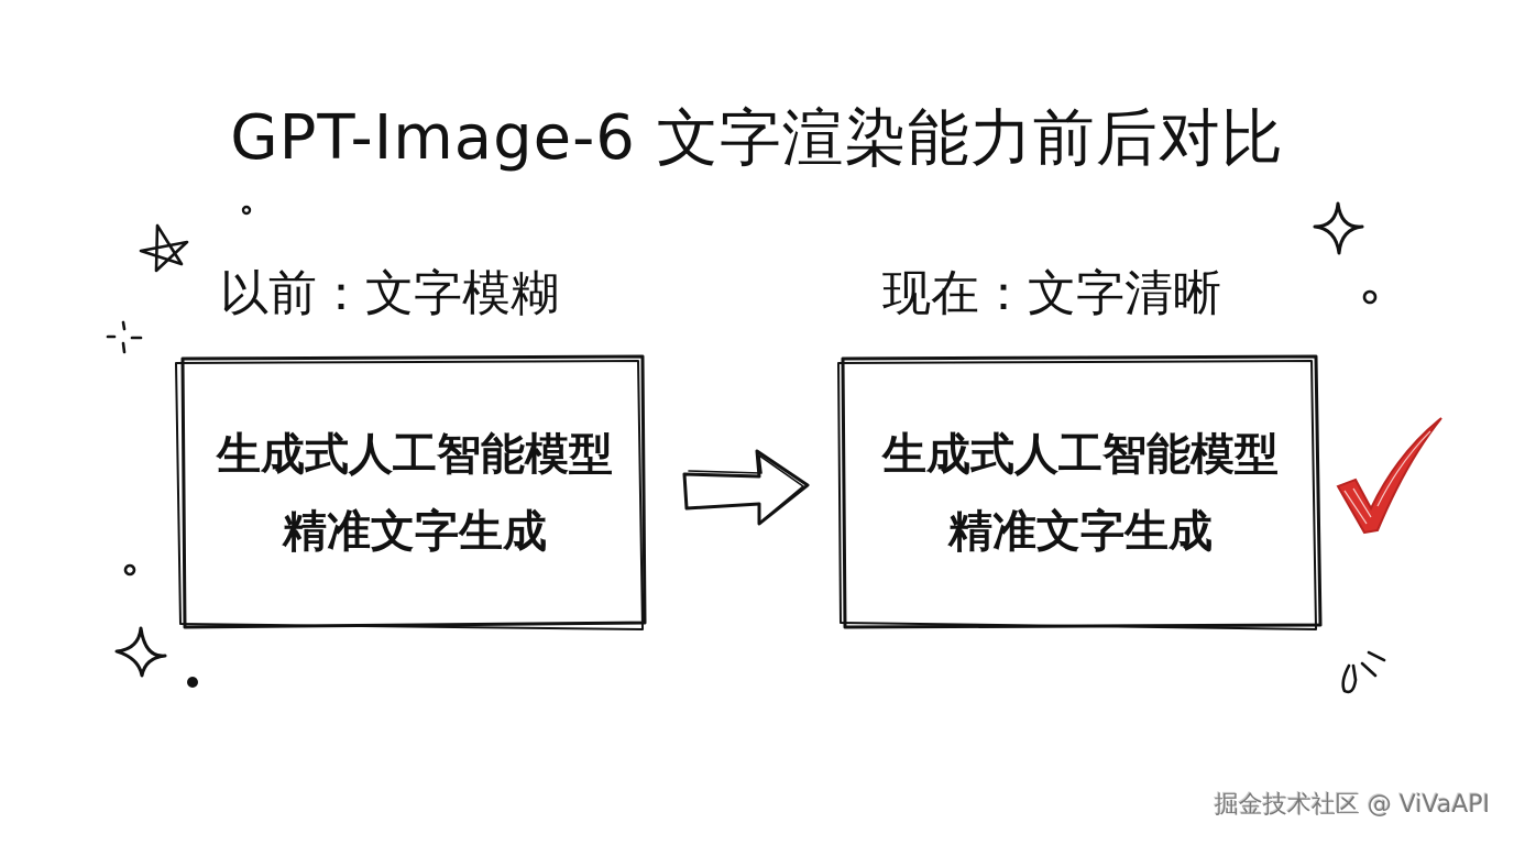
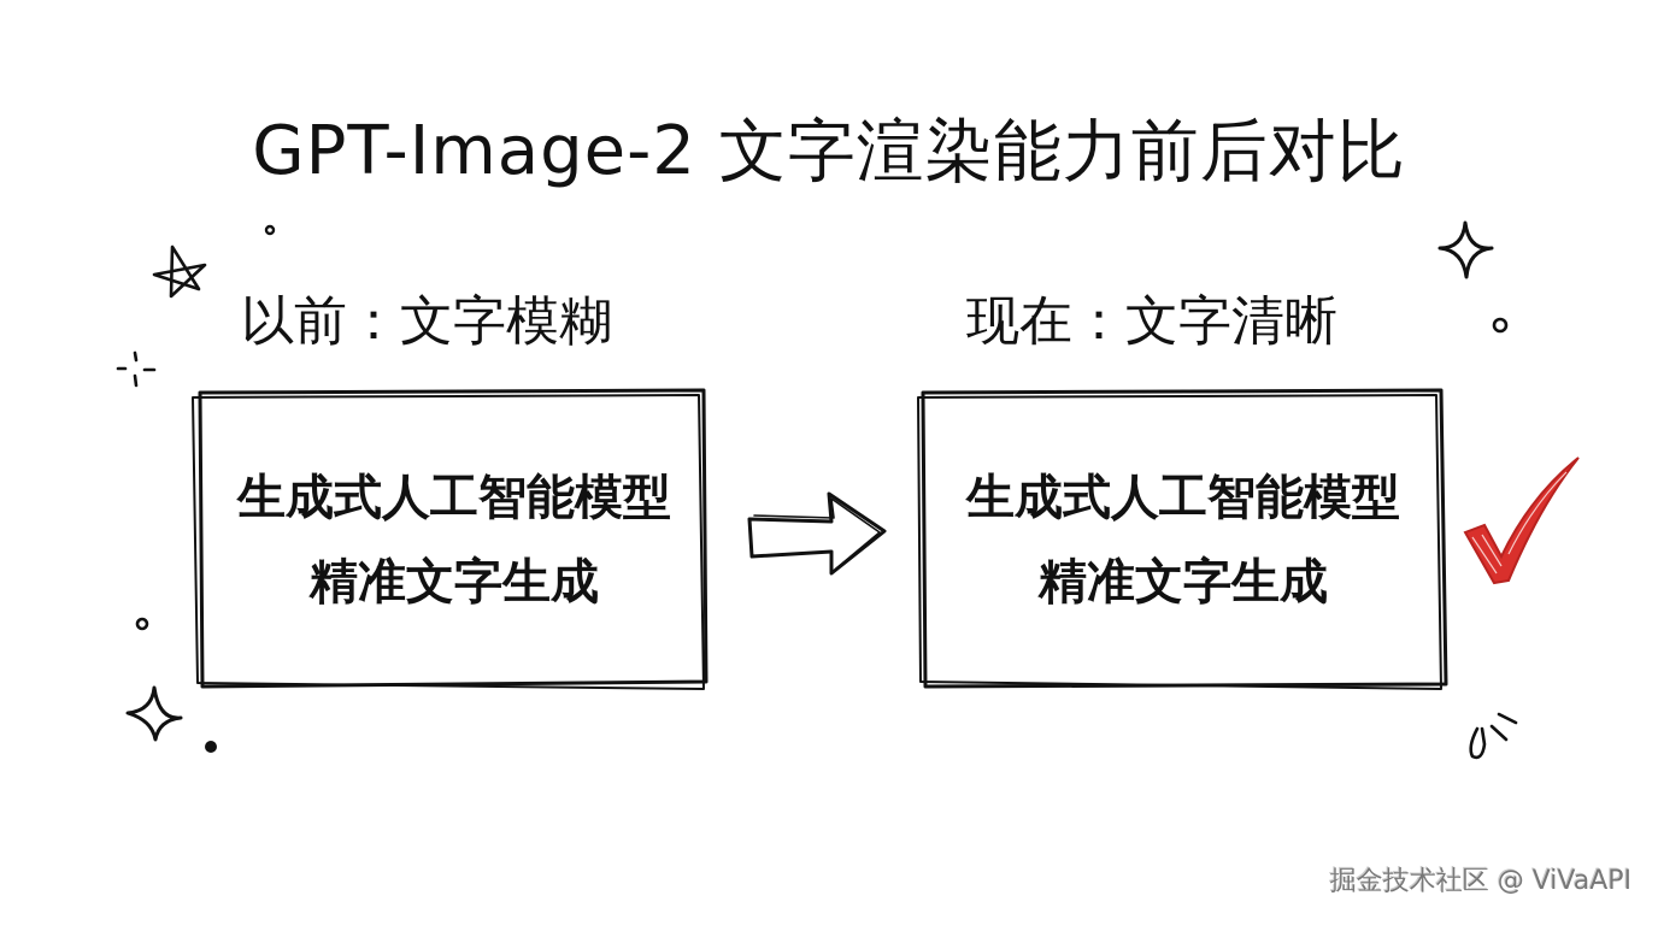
- GPT-Image-6 文字渲染能力前后对比
+ GPT-Image-2 文字渲染能力前后对比
  以前：文字模糊
  现在：文字清晰
  生成式人工智能模型
  精准文字生成
  生成式人工智能模型
  精准文字生成
  掘金技术社区 @ ViVaAPI
